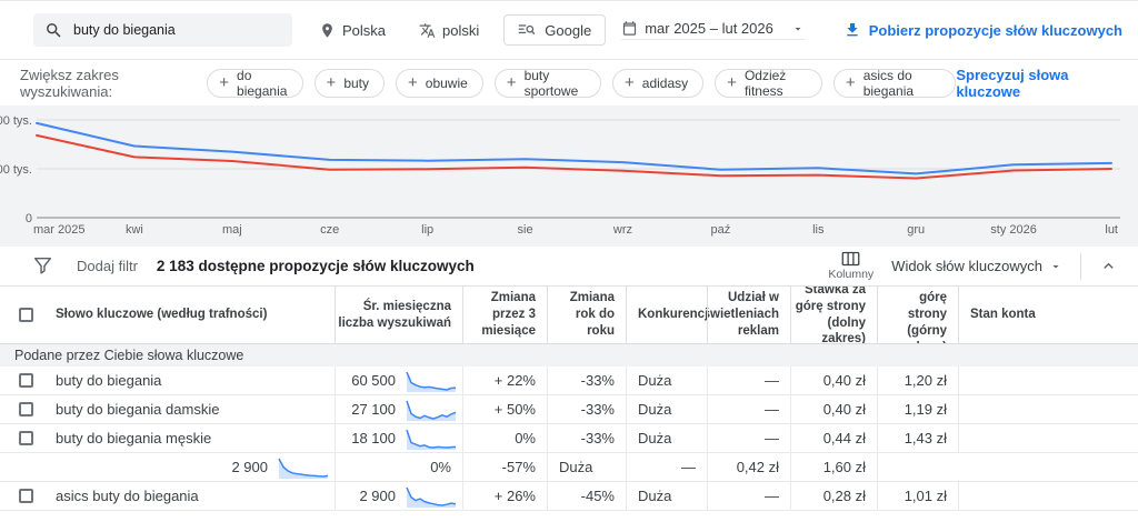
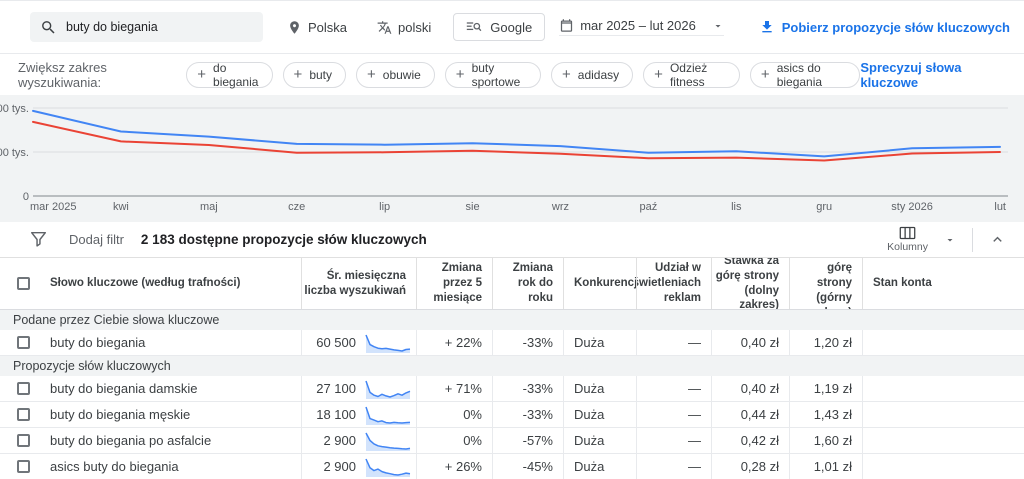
  buty do biegania
  Polska
  polski
  Google
  mar 2025 – lut 2026
  Pobierz propozycje słów kluczowych
  Zwiększ zakres wyszukiwania:
  +
  do biegania
  +
  buty
  +
  obuwie
  +
  buty sportowe
  +
  adidasy
  +
  Odzież fitness
  +
  asics do biegania
  Sprecyzuj słowa kluczowe
  0 tys.
  0 tys.
  0
  mar 2025
  kwi
  maj
  cze
  lip
  sie
  wrz
  paź
  lis
  gru
  sty 2026
  lut
  Dodaj filtr
  2 183 dostępne propozycje słów kluczowych
  Kolumny
- Widok słów kluczowych
  Słowo kluczowe (według trafności)
  Śr. miesięczna liczba wyszukiwań
- Zmiana przez 3 miesiące
+ Zmiana przez 5 miesiące
  Zmiana rok do roku
  Konkurencj
  Udział w wietleniach reklam
  Stawka za górę strony (dolny zakres)
  Stan konta
  Podane przez Ciebie słowa kluczowe
  buty do biegania
  60 500
  + 22%
  -33%
  Duża
  —
  0,40 zł
  1,20 zł
+ Propozycje słów kluczowych
  buty do biegania damskie
  27 100
- + 50%
+ + 71%
  -33%
  Duża
  —
  0,40 zł
  1,19 zł
  buty do biegania męskie
  18 100
  0%
  -33%
  Duża
  —
  0,44 zł
  1,43 zł
+ buty do biegania po asfalcie
  2 900
  0%
  -57%
  Duża
  —
  0,42 zł
  1,60 zł
  asics buty do biegania
  2 900
  + 26%
  -45%
  Duża
  —
  0,28 zł
  1,01 zł
